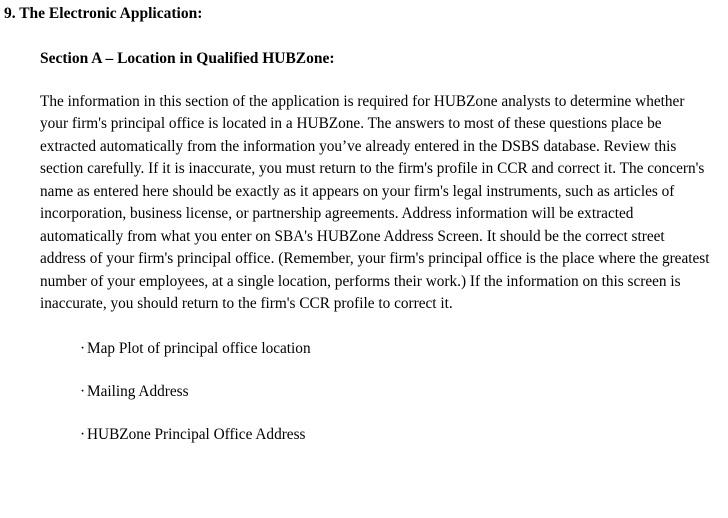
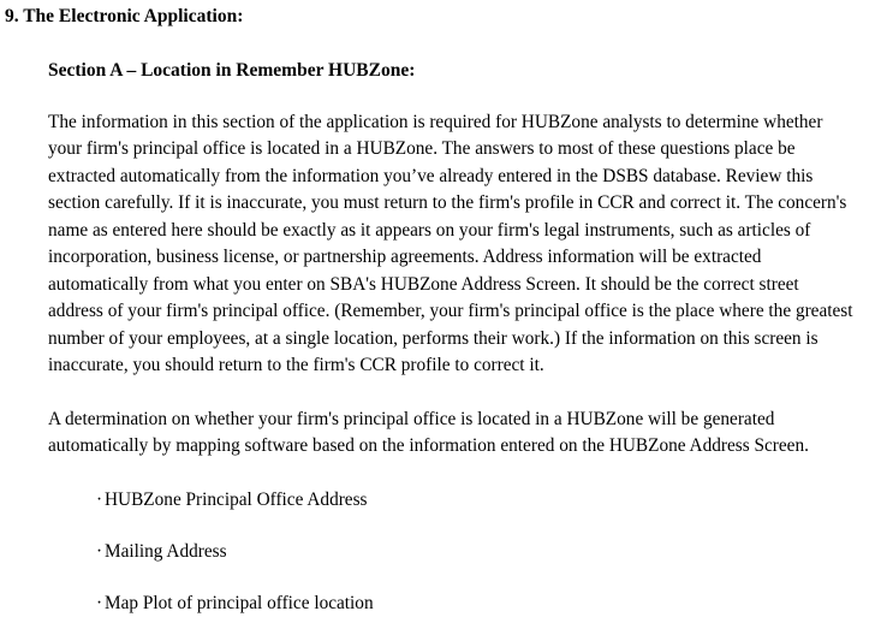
  9. The Electronic Application:
- Section A – Location in Qualified HUBZone:
+ Section A – Location in Remember HUBZone:
  The information in this section of the application is required for HUBZone analysts to determine whether your firm's principal office is located in a HUBZone. The answers to most of these questions place be extracted automatically from the information you’ve already entered in the DSBS database. Review this section carefully. If it is inaccurate, you must return to the firm's profile in CCR and correct it. The concern's name as entered here should be exactly as it appears on your firm's legal instruments, such as articles of incorporation, business license, or partnership agreements. Address information will be extracted automatically from what you enter on SBA's HUBZone Address Screen. It should be the correct street address of your firm's principal office. (Remember, your firm's principal office is the place where the greatest number of your employees, at a single location, performs their work.) If the information on this screen is inaccurate, you should return to the firm's CCR profile to correct it.
+ A determination on whether your firm's principal office is located in a HUBZone will be generated automatically by mapping software based on the information entered on the HUBZone Address Screen.
  ·
- Map Plot of principal office location
+ HUBZone Principal Office Address
  ·
  Mailing Address
  ·
- HUBZone Principal Office Address
+ Map Plot of principal office location
